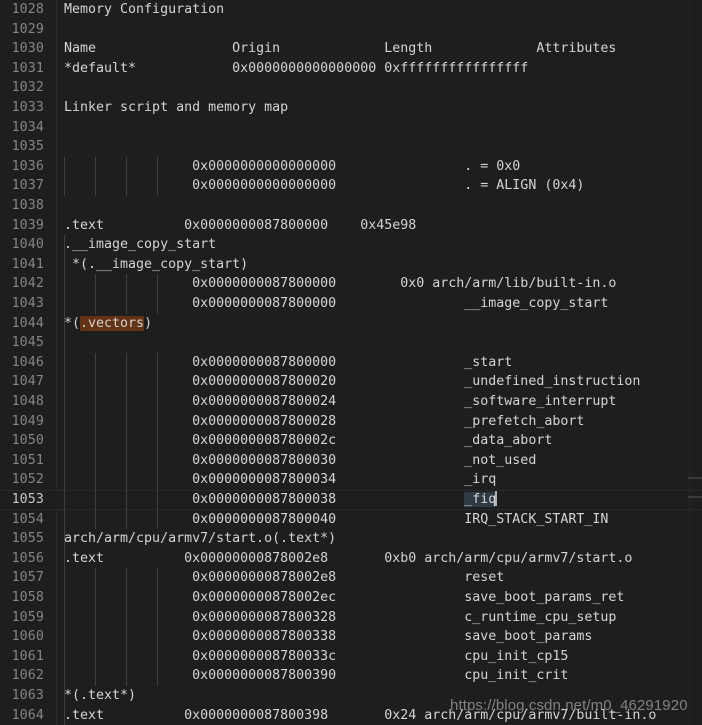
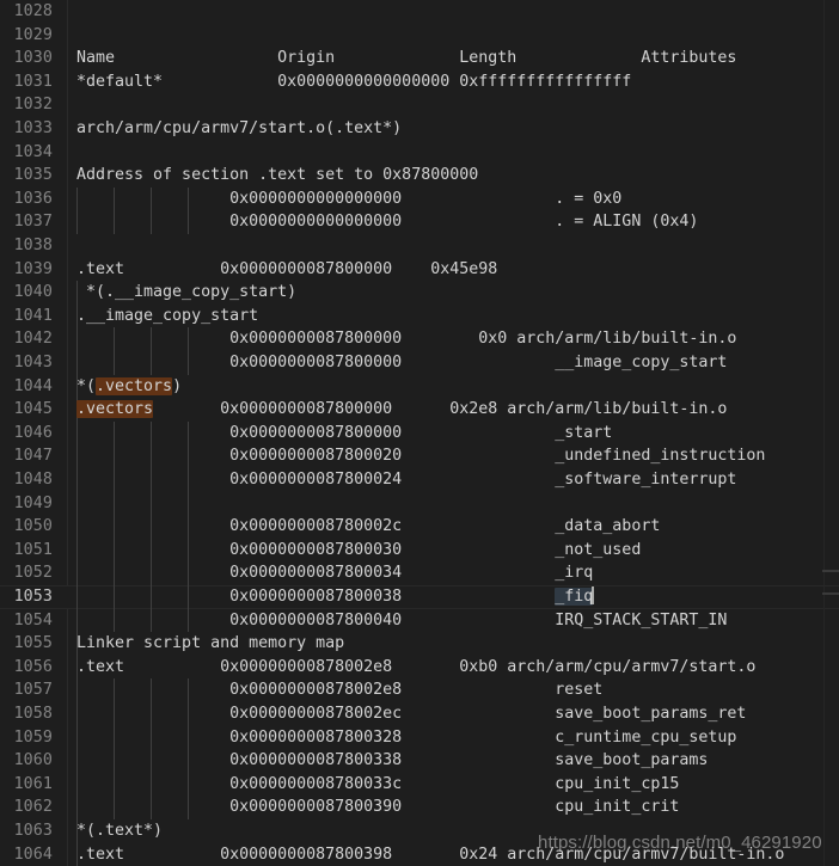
  1028
- Memory Configuration
  1029
  1030
  Name Origin Length Attributes
  1031
  *default* 0x0000000000000000 0xffffffffffffffff
  1032
  1033
- Linker script and memory map
+ arch/arm/cpu/armv7/start.o(.text*)
  1034
  1035
+ Address of section .text set to 0x87800000
  1036
  0x0000000000000000 . = 0x0
  1037
  0x0000000000000000 . = ALIGN (0x4)
  1038
  1039
  .text 0x0000000087800000 0x45e98
  1040
- .__image_copy_start
+ *(.__image_copy_start)
  1041
- *(.__image_copy_start)
+ .__image_copy_start
  1042
  0x0000000087800000 0x0 arch/arm/lib/built-in.o
  1043
  0x0000000087800000 __image_copy_start
  1044
  *(.vectors)
  1045
+ .vectors 0x0000000087800000 0x2e8 arch/arm/lib/built-in.o
  1046
  0x0000000087800000 _start
  1047
  0x0000000087800020 _undefined_instruction
  1048
  0x0000000087800024 _software_interrupt
  1049
- 0x0000000087800028 _prefetch_abort
  1050
  0x000000008780002c _data_abort
  1051
  0x0000000087800030 _not_used
  1052
  0x0000000087800034 _irq
  1053
  0x0000000087800038 _fiq
  1054
  0x0000000087800040 IRQ_STACK_START_IN
  1055
- arch/arm/cpu/armv7/start.o(.text*)
+ Linker script and memory map
  1056
  .text 0x00000000878002e8 0xb0 arch/arm/cpu/armv7/start.o
  1057
  0x00000000878002e8 reset
  1058
  0x00000000878002ec save_boot_params_ret
  1059
  0x0000000087800328 c_runtime_cpu_setup
  1060
  0x0000000087800338 save_boot_params
  1061
  0x000000008780033c cpu_init_cp15
  1062
  0x0000000087800390 cpu_init_crit
  1063
  *(.text*)
  1064
  .text 0x0000000087800398 0x24 arch/arm/cpu/armv7/built-in.o
  https://blog.csdn.net/m0_46291920
